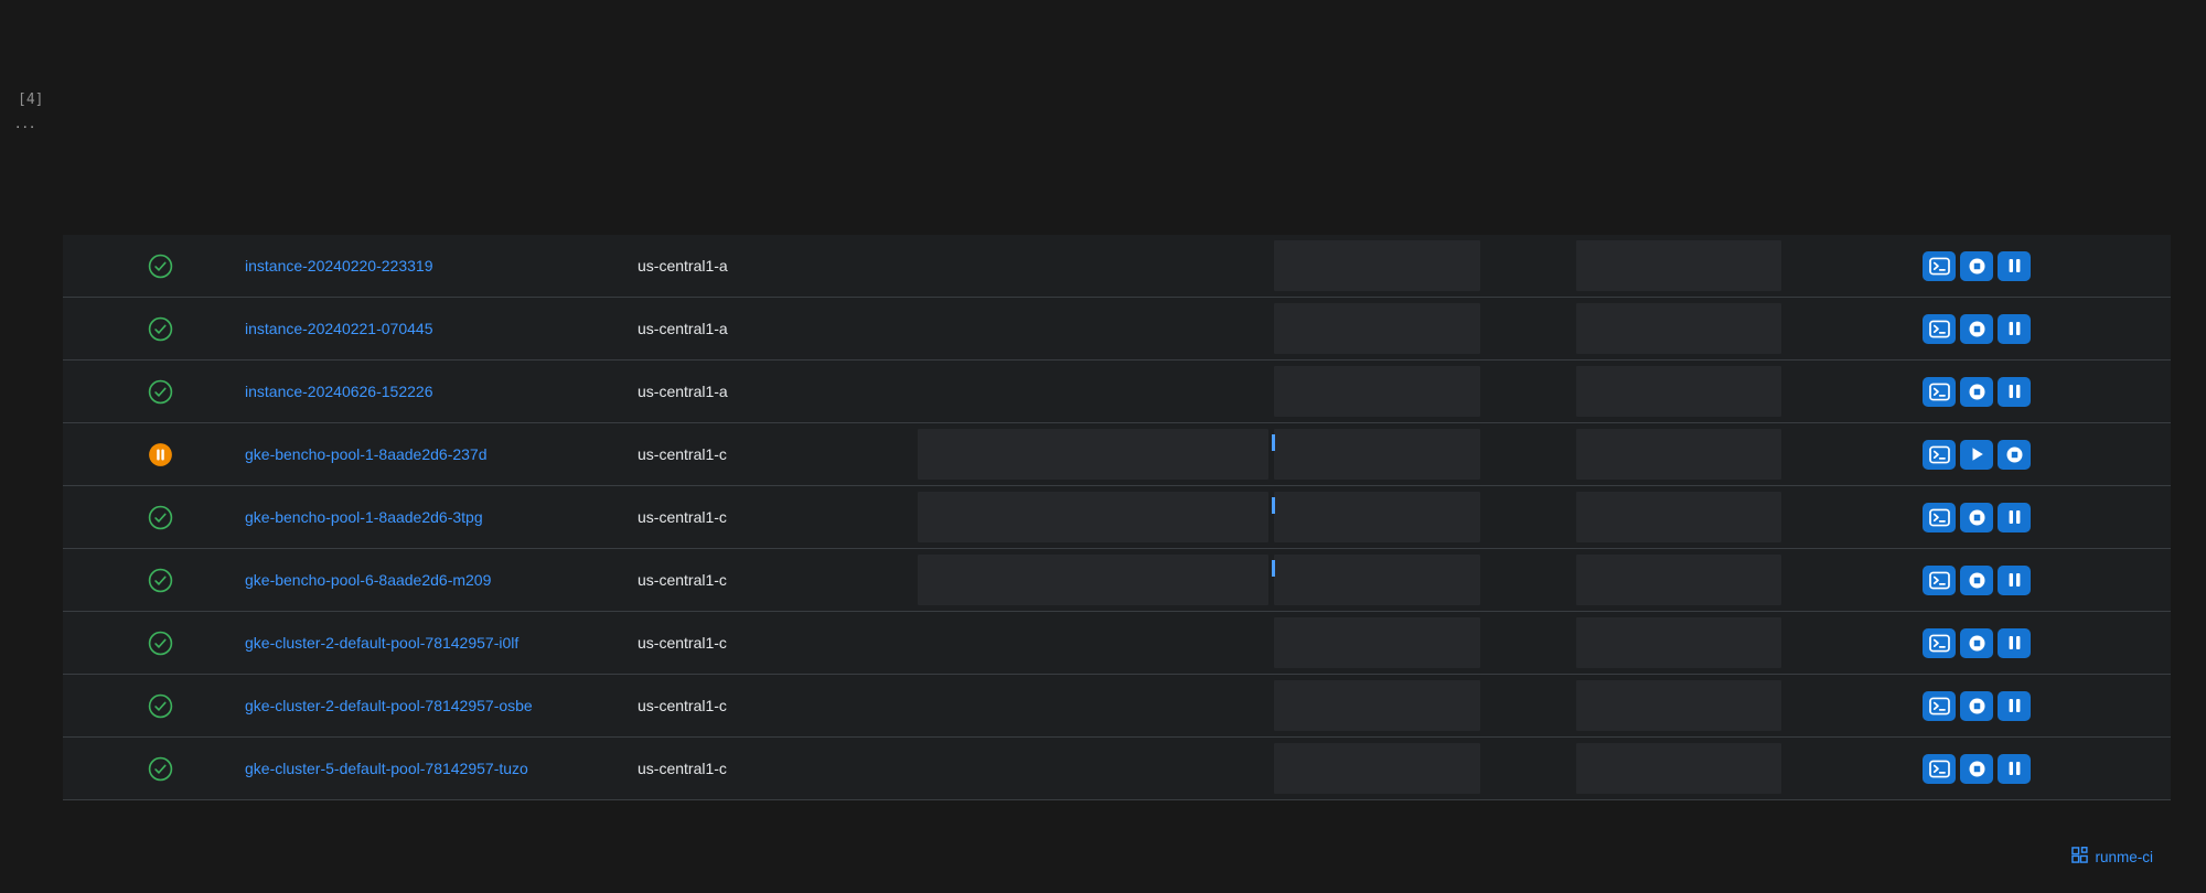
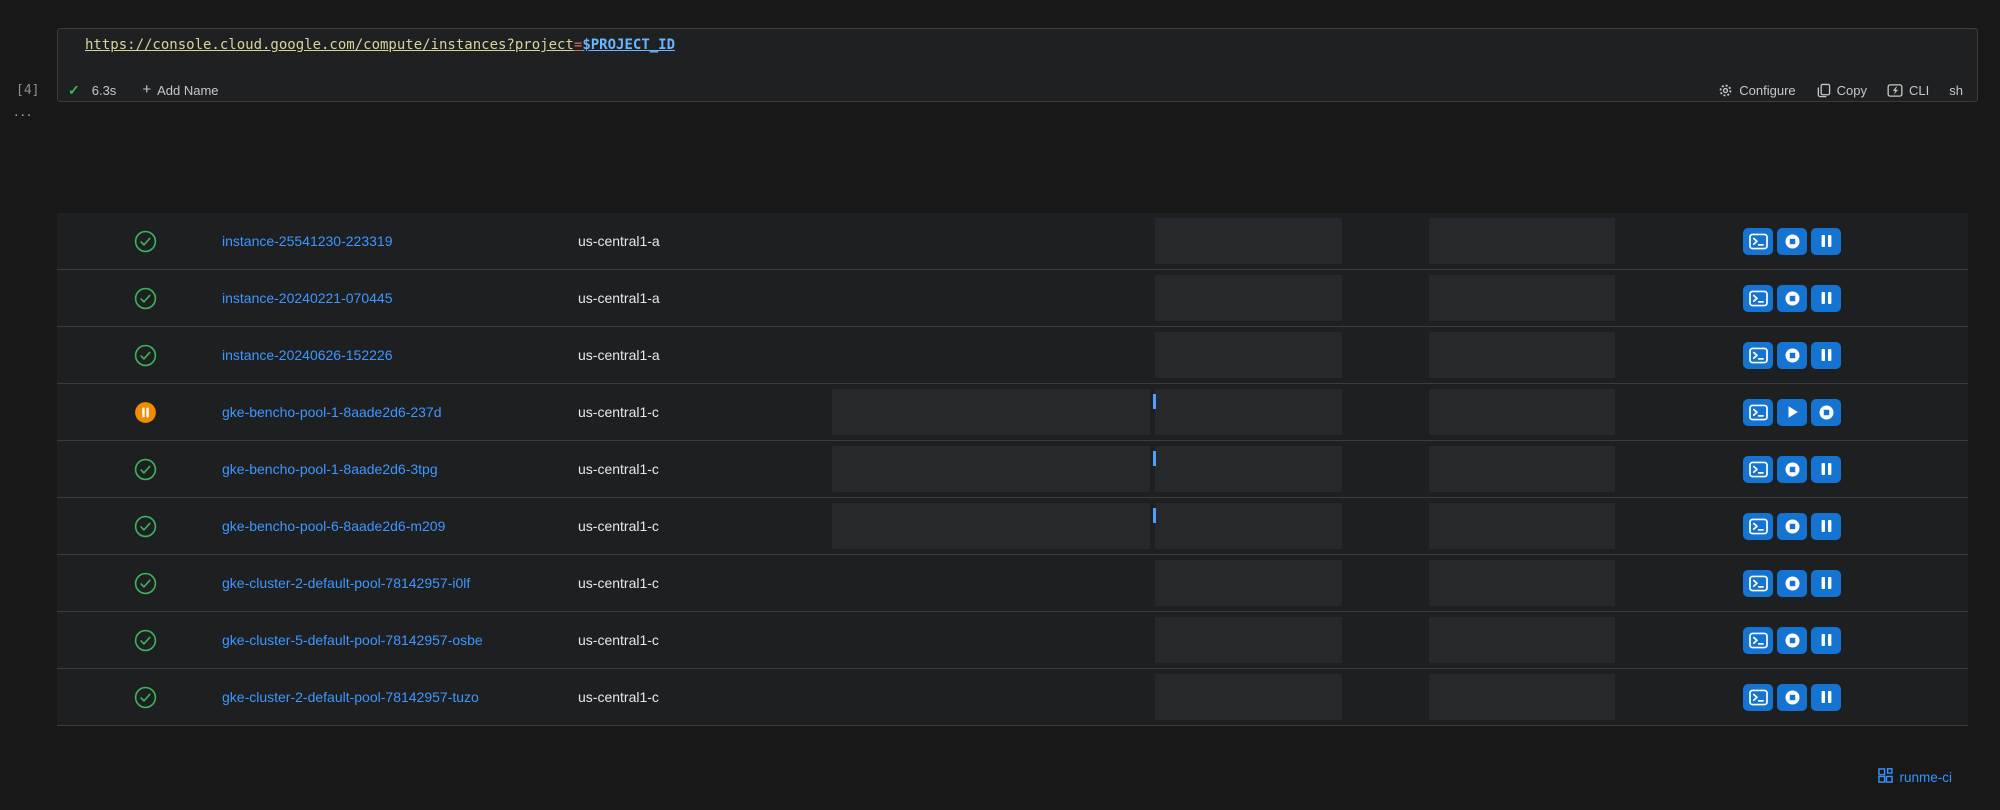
  [4]
+ https://console.cloud.google.com/compute/instances?project=$PROJECT_ID
+ ✓
+ 6.3s
+ +
+ Add Name
+ Configure
+ Copy
+ CLI
+ sh
  ...
- instance-20240220-223319
+ instance-25541230-223319
  us-central1-a
  instance-20240221-070445
  us-central1-a
  instance-20240626-152226
  us-central1-a
  gke-bencho-pool-1-8aade2d6-237d
  us-central1-c
  gke-bencho-pool-1-8aade2d6-3tpg
  us-central1-c
  gke-bencho-pool-6-8aade2d6-m209
  us-central1-c
  gke-cluster-2-default-pool-78142957-i0lf
  us-central1-c
- gke-cluster-2-default-pool-78142957-osbe
+ gke-cluster-5-default-pool-78142957-osbe
  us-central1-c
- gke-cluster-5-default-pool-78142957-tuzo
+ gke-cluster-2-default-pool-78142957-tuzo
  us-central1-c
  runme-ci
